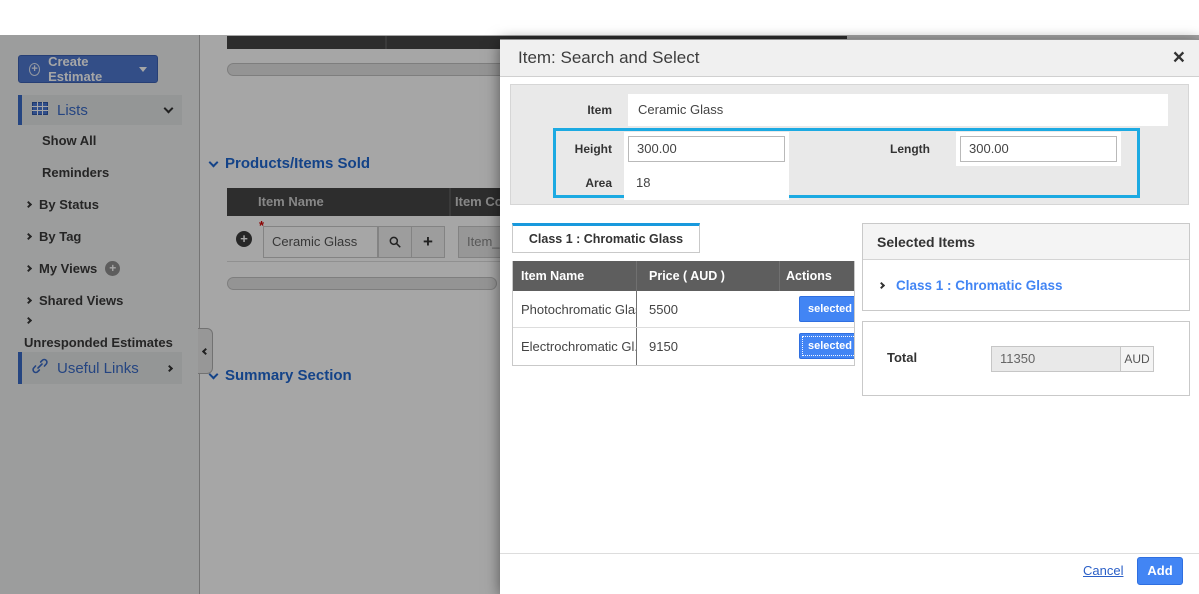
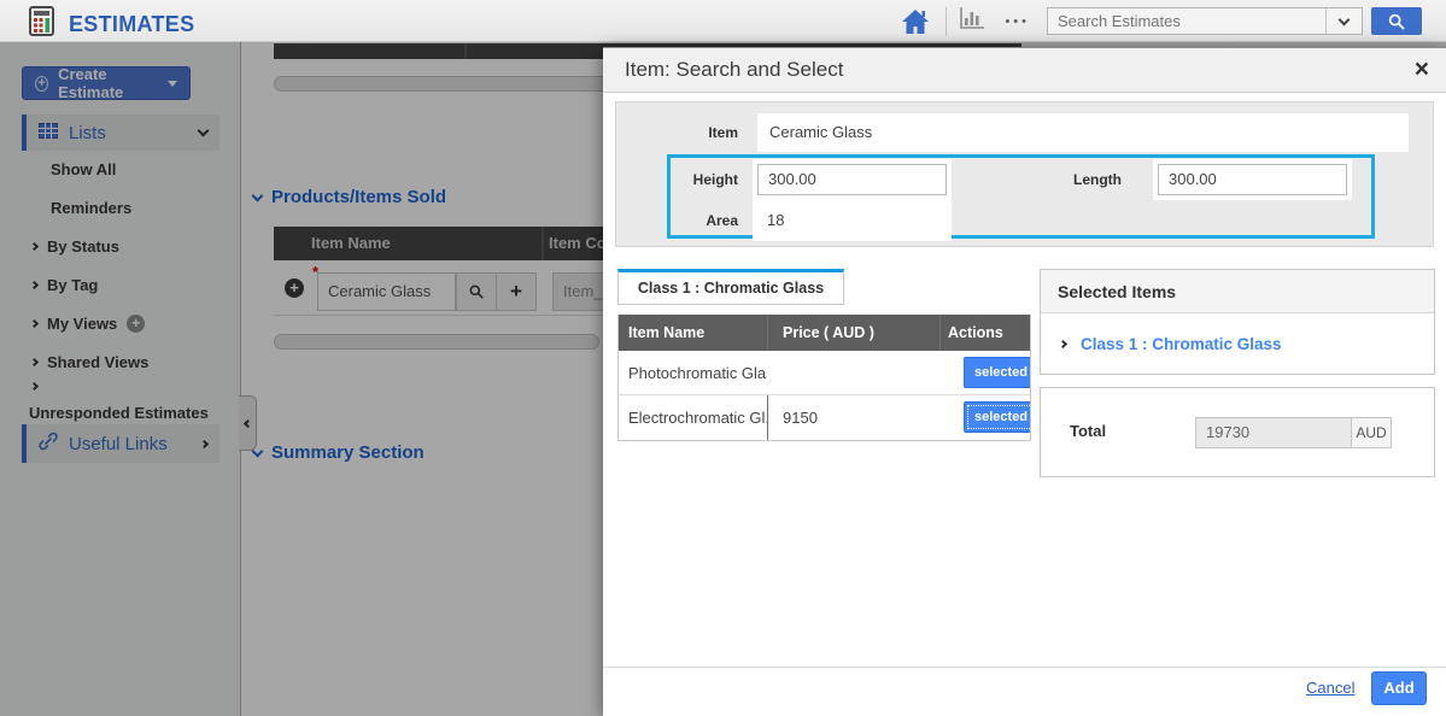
+ ESTIMATES
+ •••
+ Search Estimates
  +
  Create Estimate
  Lists
  Show All
  Reminders
  By Status
  By Tag
  My Views
  +
  Shared Views
  Unresponded Estimates
  Useful Links
  Products/Items Sold
  Item Name
  Item Co
  +
  *
  Ceramic Glass
  +
  Item_
  Summary Section
  Item: Search and Select
  ×
  Item
  Ceramic Glass
  Height
  300.00
  Length
  300.00
  Area
  18
  Class 1 : Chromatic Glass
  Item Name
  Price ( AUD )
  Actions
  Photochromatic Gla
- 5500
  selected
  Electrochromatic Gl
  9150
  selected
  Selected Items
  Class 1 : Chromatic Glass
  Total
- 11350
+ 19730
  AUD
  Cancel
  Add
